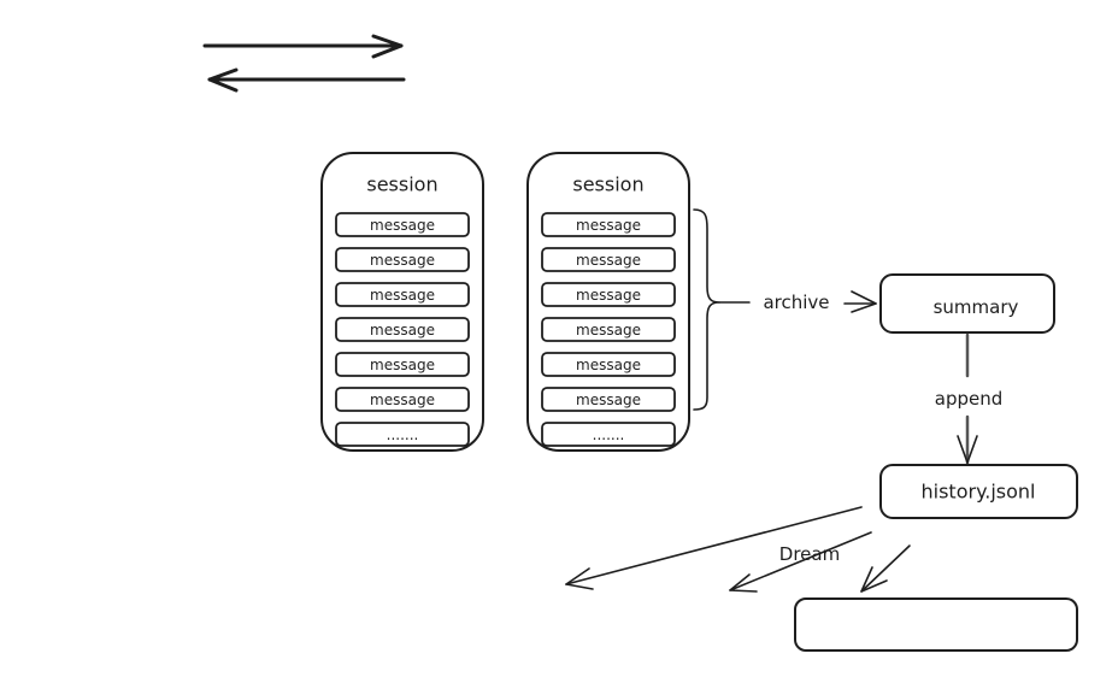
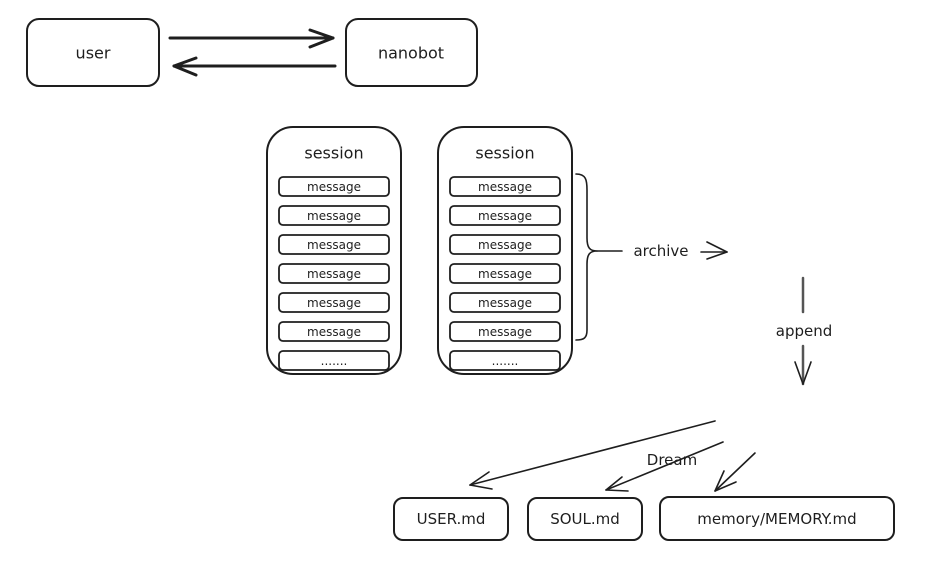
+ user
+ nanobot
  session
  message
  message
  message
  message
  message
  message
  .......
  session
  message
  message
  message
  message
  message
  message
  .......
  archive
- summary
  append
- history.jsonl
  Dream
+ USER.md
+ SOUL.md
+ memory/MEMORY.md
